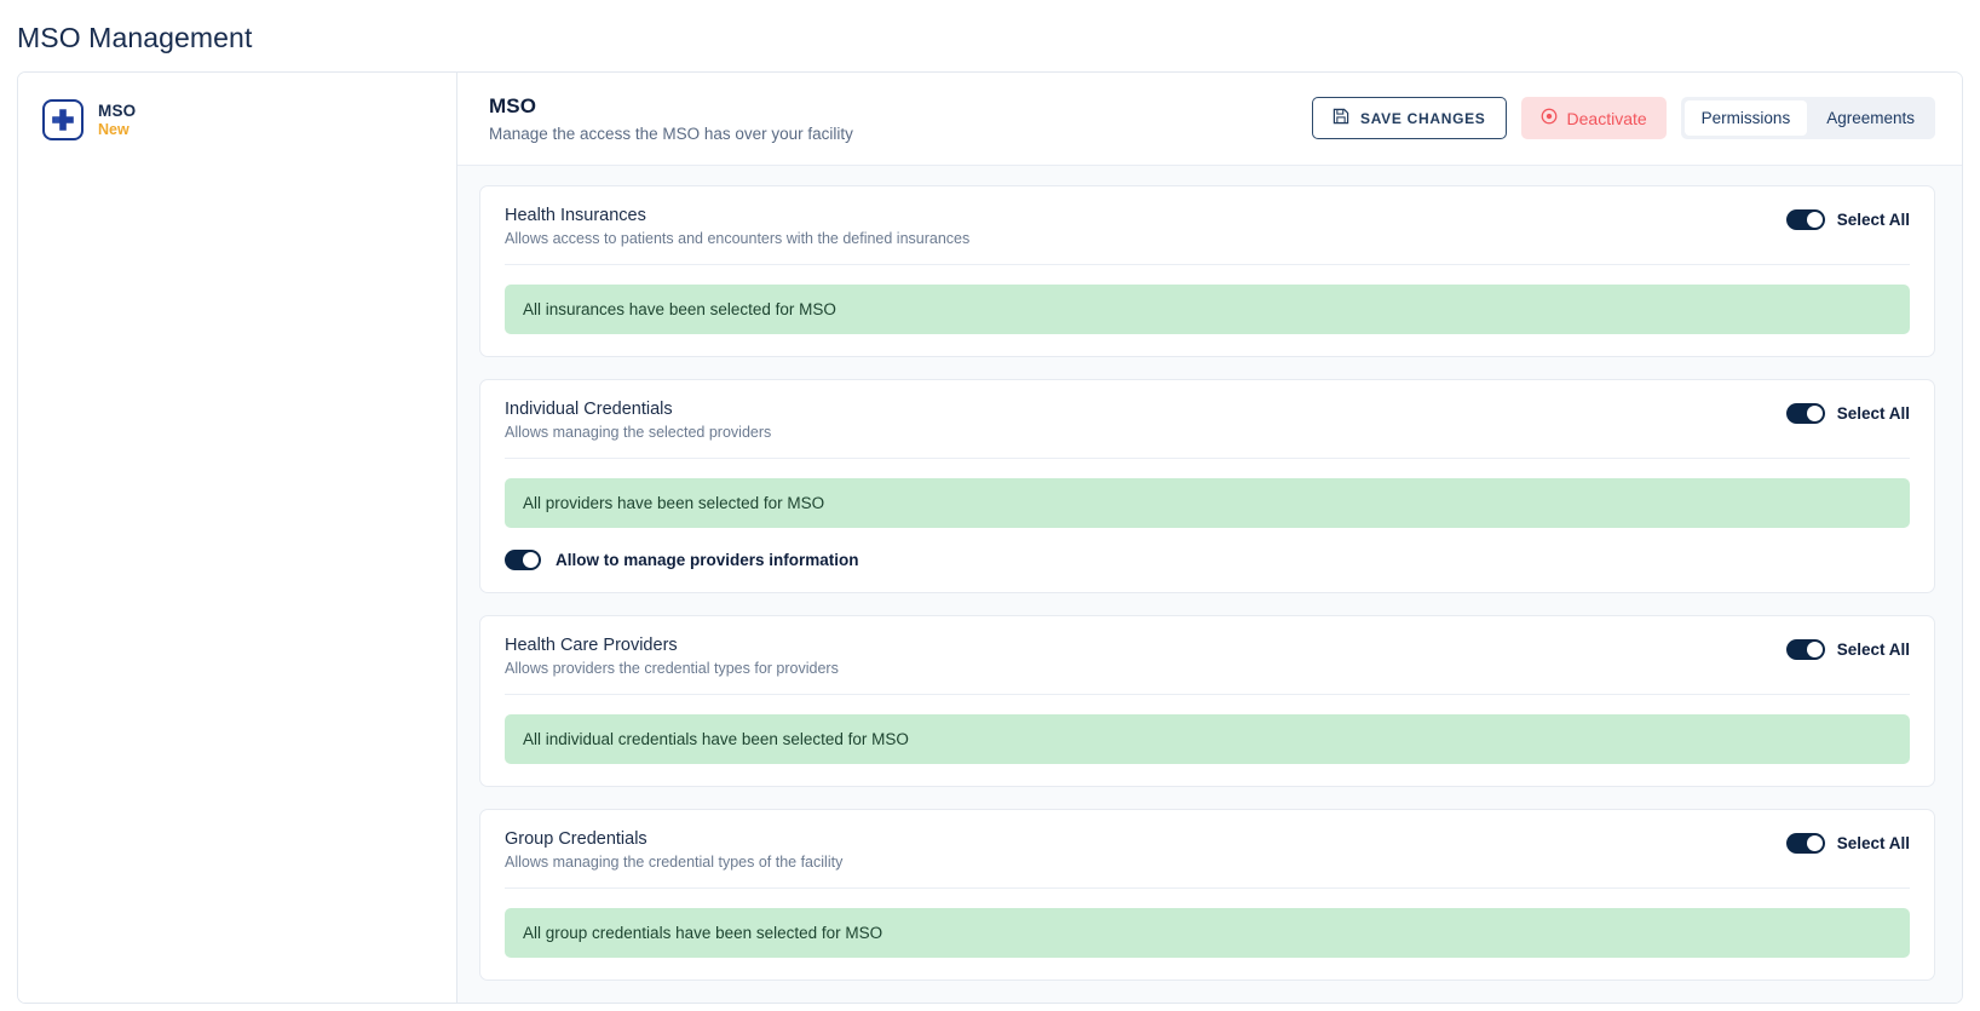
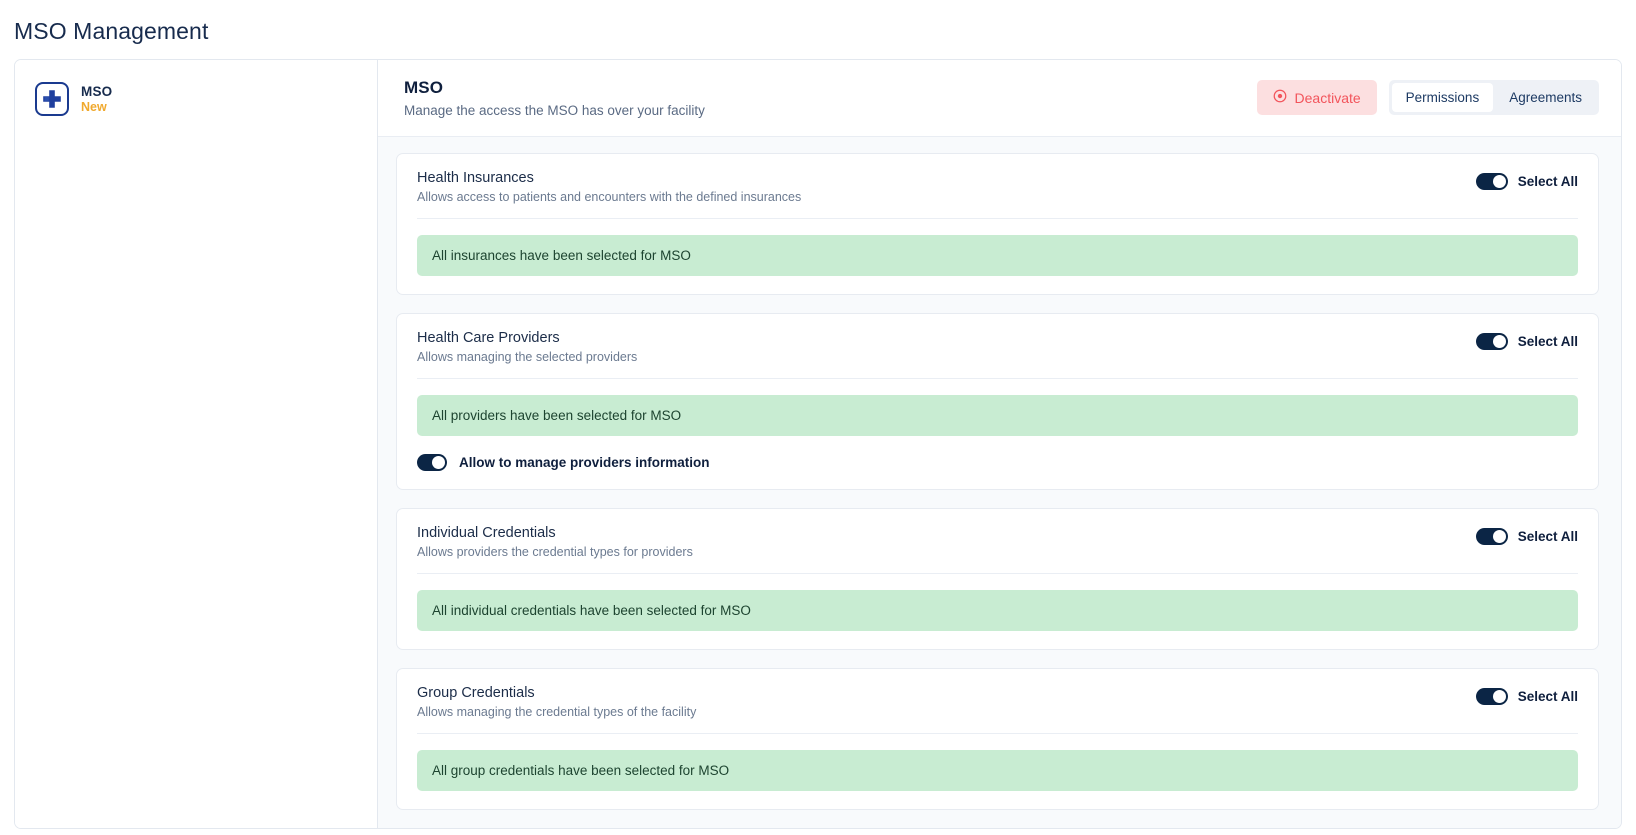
  MSO Management
  MSO
  New
  MSO
  Manage the access the MSO has over your facility
- SAVE CHANGES
  Deactivate
  Permissions
  Agreements
  Health Insurances
  Allows access to patients and encounters with the defined insurances
  Select All
  All insurances have been selected for MSO
- Individual Credentials
+ Health Care Providers
  Allows managing the selected providers
  Select All
  All providers have been selected for MSO
  Allow to manage providers information
- Health Care Providers
+ Individual Credentials
  Allows providers the credential types for providers
  Select All
  All individual credentials have been selected for MSO
  Group Credentials
  Allows managing the credential types of the facility
  Select All
  All group credentials have been selected for MSO
